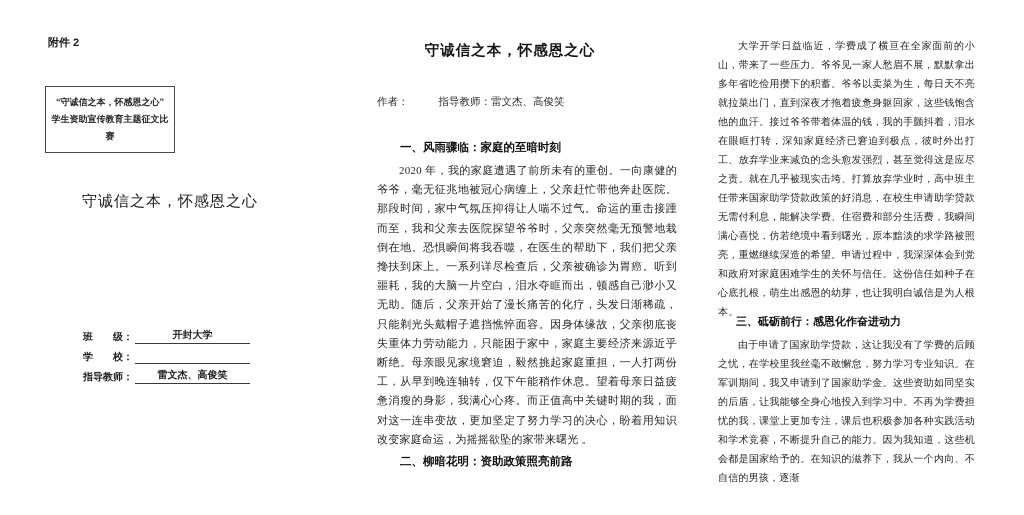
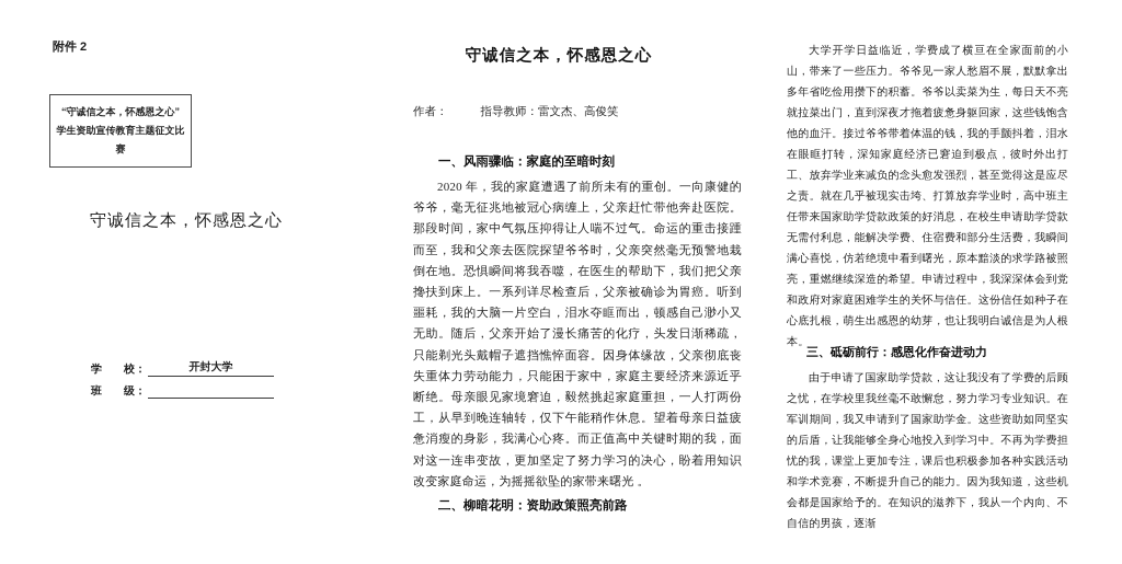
  附件 2
  “守诚信之本，怀感恩之心”
  学生资助宣传教育主题征文比赛
  守诚信之本，怀感恩之心
- 班 级：
+ 学 校：
  开封大学
- 学 校：
+ 班 级：
- 指导教师：
- 雷文杰、高俊笑
  守诚信之本，怀感恩之心
  作者： 指导教师：雷文杰、高俊笑
  一、风雨骤临：家庭的至暗时刻
  2020 年，我的家庭遭遇了前所未有的重创。一向康健的爷爷，毫无征兆地被冠心病缠上，父亲赶忙带他奔赴医院。那段时间，家中气氛压抑得让人喘不过气。命运的重击接踵而至，我和父亲去医院探望爷爷时，父亲突然毫无预警地栽倒在地。恐惧瞬间将我吞噬，在医生的帮助下，我们把父亲搀扶到床上。一系列详尽检查后，父亲被确诊为胃癌。听到噩耗，我的大脑一片空白，泪水夺眶而出，顿感自己渺小又无助。随后，父亲开始了漫长痛苦的化疗，头发日渐稀疏，只能剃光头戴帽子遮挡憔悴面容。因身体缘故，父亲彻底丧失重体力劳动能力，只能困于家中，家庭主要经济来源近乎断绝。母亲眼见家境窘迫，毅然挑起家庭重担，一人打两份工，从早到晚连轴转，仅下午能稍作休息。望着母亲日益疲惫消瘦的身影，我满心心疼。而正值高中关键时期的我，面对这一连串变故，更加坚定了努力学习的决心，盼着用知识改变家庭命运，为摇摇欲坠的家带来曙光 。
  二、柳暗花明：资助政策照亮前路
  大学开学日益临近，学费成了横亘在全家面前的小山，带来了一些压力。爷爷见一家人愁眉不展，默默拿出多年省吃俭用攒下的积蓄。爷爷以卖菜为生，每日天不亮就拉菜出门，直到深夜才拖着疲惫身躯回家，这些钱饱含他的血汗。接过爷爷带着体温的钱，我的手颤抖着，泪水在眼眶打转，深知家庭经济已窘迫到极点，彼时外出打工、放弃学业来减负的念头愈发强烈，甚至觉得这是应尽之责。就在几乎被现实击垮、打算放弃学业时，高中班主任带来国家助学贷款政策的好消息，在校生申请助学贷款无需付利息，能解决学费、住宿费和部分生活费，我瞬间满心喜悦，仿若绝境中看到曙光，原本黯淡的求学路被照亮，重燃继续深造的希望。申请过程中，我深深体会到党和政府对家庭困难学生的关怀与信任。这份信任如种子在心底扎根，萌生出感恩的幼芽，也让我明白诚信是为人根本。
  三、砥砺前行：感恩化作奋进动力
  由于申请了国家助学贷款，这让我没有了学费的后顾之忧，在学校里我丝毫不敢懈怠，努力学习专业知识。在军训期间，我又申请到了国家助学金。这些资助如同坚实的后盾，让我能够全身心地投入到学习中。不再为学费担忧的我，课堂上更加专注，课后也积极参加各种实践活动和学术竞赛，不断提升自己的能力。因为我知道，这些机会都是国家给予的。在知识的滋养下，我从一个内向、不自信的男孩，逐渐
